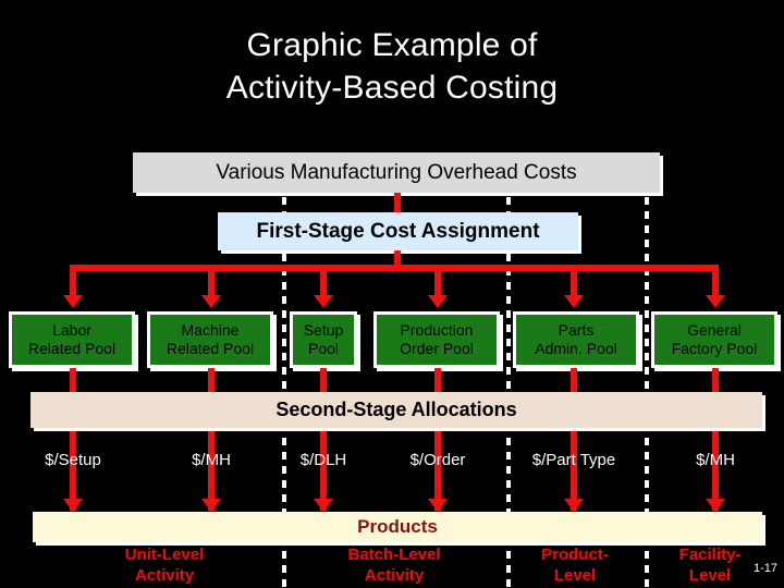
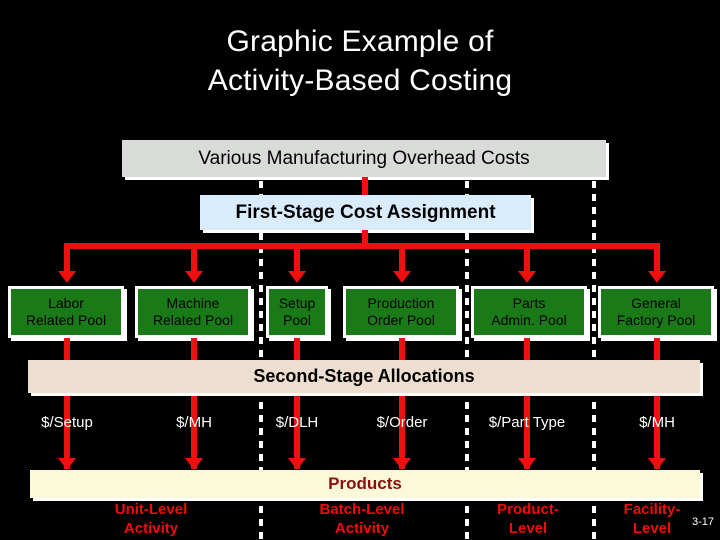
  Graphic Example of
  Activity-Based Costing
  Various Manufacturing Overhead Costs
  First-Stage Cost Assignment
  Labor
  Related Pool
  Machine
  Related Pool
  Setup
  Pool
  Production
  Order Pool
  Parts
  Admin. Pool
  General
  Factory Pool
  Second-Stage Allocations
  $/Setup
  $/MH
  $/DLH
  $/Order
  $/Part Type
  $/MH
  Products
  Unit-Level
  Activity
  Batch-Level
  Activity
  Product-
  Level
  Facility-
  Level
- 1-17
+ 3-17
